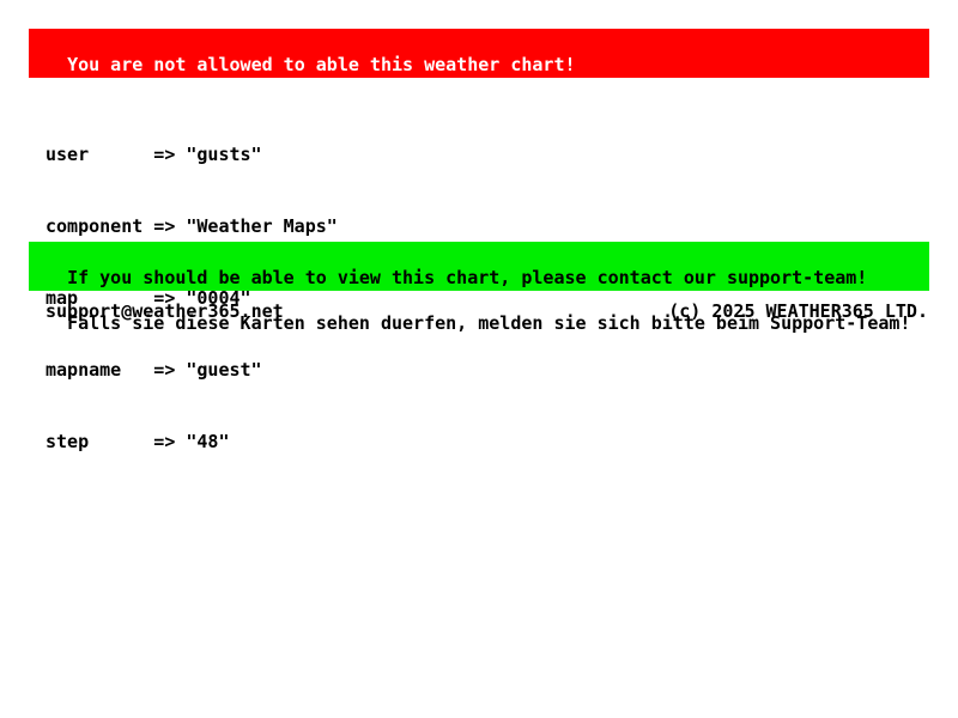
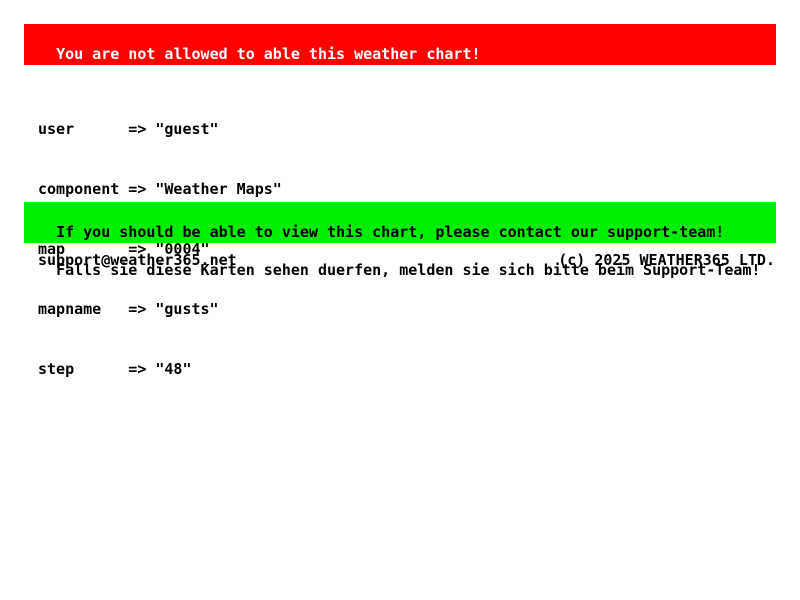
  You are not allowed to able this weather chart!
- user => "gusts"
+ user => "guest"
  component => "Weather Maps"
  map => "0004"
- mapname => "guest"
+ mapname => "gusts"
  step => "48"
  If you should be able to view this chart, please contact our support-team!
  Falls sie diese Karten sehen duerfen, melden sie sich bitte beim Support-Team!
  support@weather365.net
  (c) 2025 WEATHER365 LTD.
